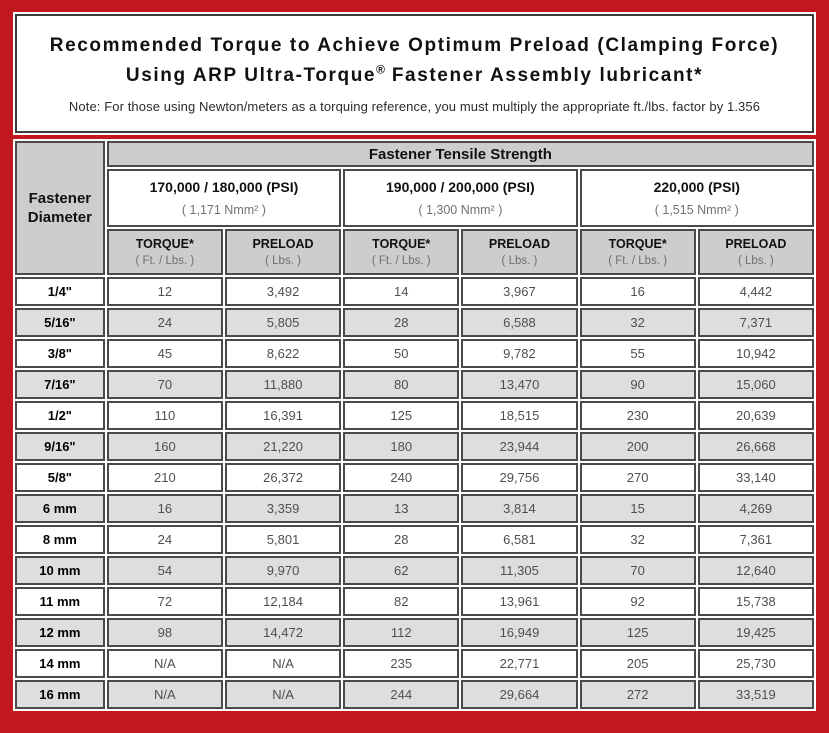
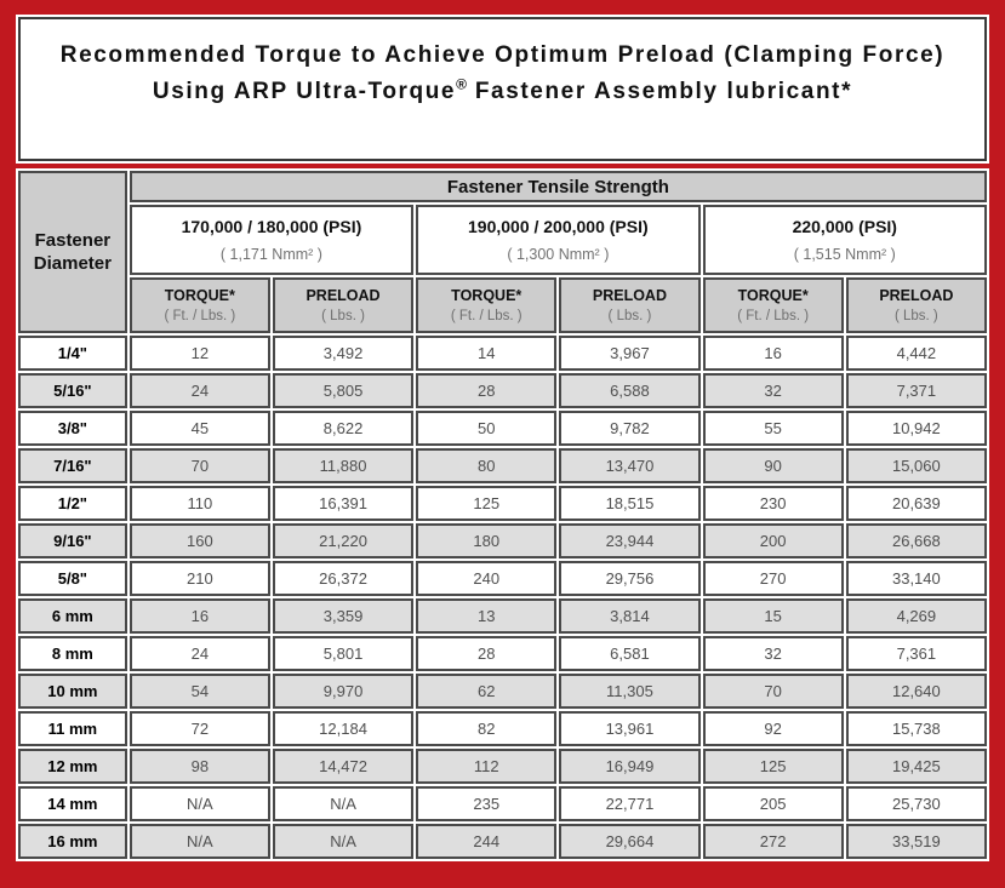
  Recommended Torque to Achieve Optimum Preload (Clamping Force)
  Using ARP Ultra-Torque® Fastener Assembly lubricant*
- Note: For those using Newton/meters as a torquing reference, you must multiply the appropriate ft./lbs. factor by 1.356
  Fastener Diameter	Fastener Tensile Strength
  170,000 / 180,000 (PSI) ( 1,171 Nmm² )	190,000 / 200,000 (PSI) ( 1,300 Nmm² )	220,000 (PSI) ( 1,515 Nmm² )
  TORQUE* ( Ft. / Lbs. )	PRELOAD ( Lbs. )	TORQUE* ( Ft. / Lbs. )	PRELOAD ( Lbs. )	TORQUE* ( Ft. / Lbs. )	PRELOAD ( Lbs. )
  1/4"	12	3,492	14	3,967	16	4,442
  5/16"	24	5,805	28	6,588	32	7,371
  3/8"	45	8,622	50	9,782	55	10,942
  7/16"	70	11,880	80	13,470	90	15,060
  1/2"	110	16,391	125	18,515	230	20,639
  9/16"	160	21,220	180	23,944	200	26,668
  5/8"	210	26,372	240	29,756	270	33,140
  6 mm	16	3,359	13	3,814	15	4,269
  8 mm	24	5,801	28	6,581	32	7,361
  10 mm	54	9,970	62	11,305	70	12,640
  11 mm	72	12,184	82	13,961	92	15,738
  12 mm	98	14,472	112	16,949	125	19,425
  14 mm	N/A	N/A	235	22,771	205	25,730
  16 mm	N/A	N/A	244	29,664	272	33,519
